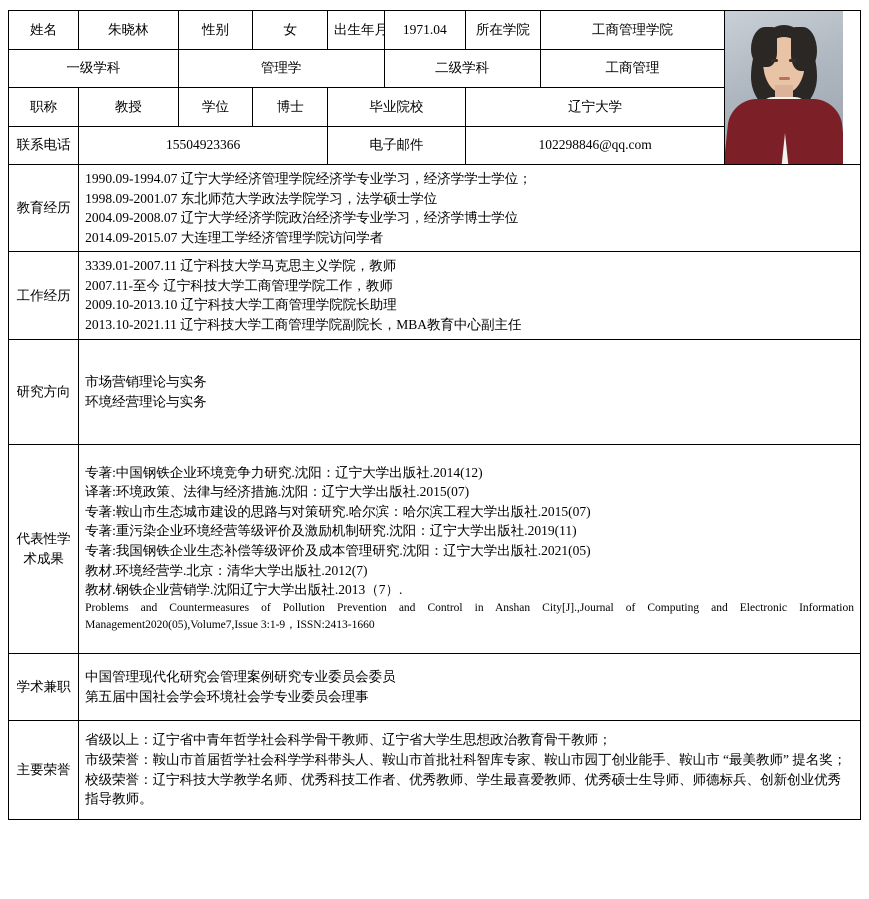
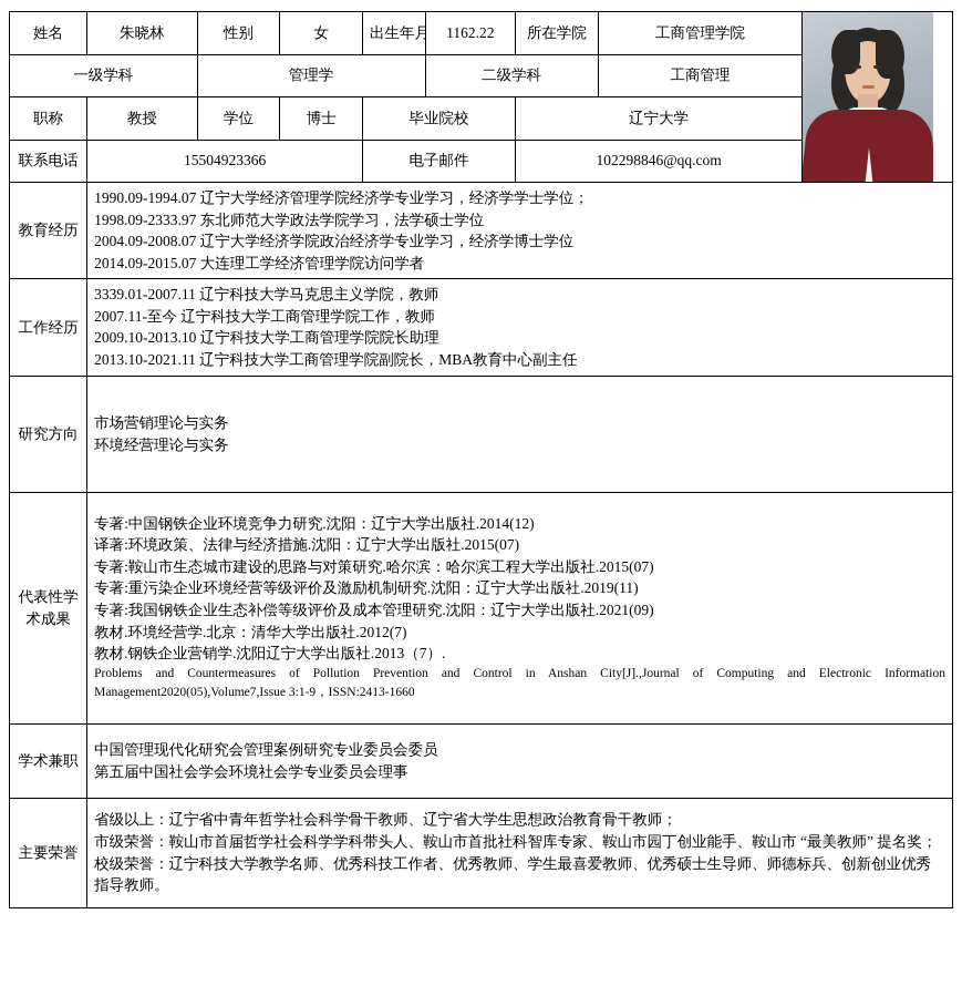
- 姓名	朱晓林	性别	女	出生年月	1971.04	所在学院	工商管理学院
+ 姓名	朱晓林	性别	女	出生年月	1162.22	所在学院	工商管理学院
  一级学科	管理学	二级学科	工商管理
  职称	教授	学位	博士	毕业院校	辽宁大学
  联系电话	15504923366	电子邮件	102298846@qq.com
- 教育经历	1990.09-1994.07 辽宁大学经济管理学院经济学专业学习，经济学学士学位； 1998.09-2001.07 东北师范大学政法学院学习，法学硕士学位 2004.09-2008.07 辽宁大学经济学院政治经济学专业学习，经济学博士学位 2014.09-2015.07 大连理工学经济管理学院访问学者
+ 教育经历	1990.09-1994.07 辽宁大学经济管理学院经济学专业学习，经济学学士学位； 1998.09-2333.97 东北师范大学政法学院学习，法学硕士学位 2004.09-2008.07 辽宁大学经济学院政治经济学专业学习，经济学博士学位 2014.09-2015.07 大连理工学经济管理学院访问学者
  工作经历	3339.01-2007.11 辽宁科技大学马克思主义学院，教师 2007.11-至今 辽宁科技大学工商管理学院工作，教师 2009.10-2013.10 辽宁科技大学工商管理学院院长助理 2013.10-2021.11 辽宁科技大学工商管理学院副院长，MBA教育中心副主任
  研究方向	市场营销理论与实务 环境经营理论与实务
- 代表性学术成果	专著:中国钢铁企业环境竞争力研究.沈阳：辽宁大学出版社.2014(12) 译著:环境政策、法律与经济措施.沈阳：辽宁大学出版社.2015(07) 专著:鞍山市生态城市建设的思路与对策研究.哈尔滨：哈尔滨工程大学出版社.2015(07) 专著:重污染企业环境经营等级评价及激励机制研究.沈阳：辽宁大学出版社.2019(11) 专著:我国钢铁企业生态补偿等级评价及成本管理研究.沈阳：辽宁大学出版社.2021(05) 教材.环境经营学.北京：清华大学出版社.2012(7) 教材.钢铁企业营销学.沈阳辽宁大学出版社.2013（7）. Problems and Countermeasures of Pollution Prevention and Control in Anshan City[J].,Journal of Computing and Electronic Information Management2020(05),Volume7,Issue 3:1-9，ISSN:2413-1660
+ 代表性学术成果	专著:中国钢铁企业环境竞争力研究.沈阳：辽宁大学出版社.2014(12) 译著:环境政策、法律与经济措施.沈阳：辽宁大学出版社.2015(07) 专著:鞍山市生态城市建设的思路与对策研究.哈尔滨：哈尔滨工程大学出版社.2015(07) 专著:重污染企业环境经营等级评价及激励机制研究.沈阳：辽宁大学出版社.2019(11) 专著:我国钢铁企业生态补偿等级评价及成本管理研究.沈阳：辽宁大学出版社.2021(09) 教材.环境经营学.北京：清华大学出版社.2012(7) 教材.钢铁企业营销学.沈阳辽宁大学出版社.2013（7）. Problems and Countermeasures of Pollution Prevention and Control in Anshan City[J].,Journal of Computing and Electronic Information Management2020(05),Volume7,Issue 3:1-9，ISSN:2413-1660
  学术兼职	中国管理现代化研究会管理案例研究专业委员会委员 第五届中国社会学会环境社会学专业委员会理事
  主要荣誉	省级以上：辽宁省中青年哲学社会科学骨干教师、辽宁省大学生思想政治教育骨干教师； 市级荣誉：鞍山市首届哲学社会科学学科带头人、鞍山市首批社科智库专家、鞍山市园丁创业能手、鞍山市 “最美教师” 提名奖； 校级荣誉：辽宁科技大学教学名师、优秀科技工作者、优秀教师、学生最喜爱教师、优秀硕士生导师、师德标兵、创新创业优秀指导教师。
